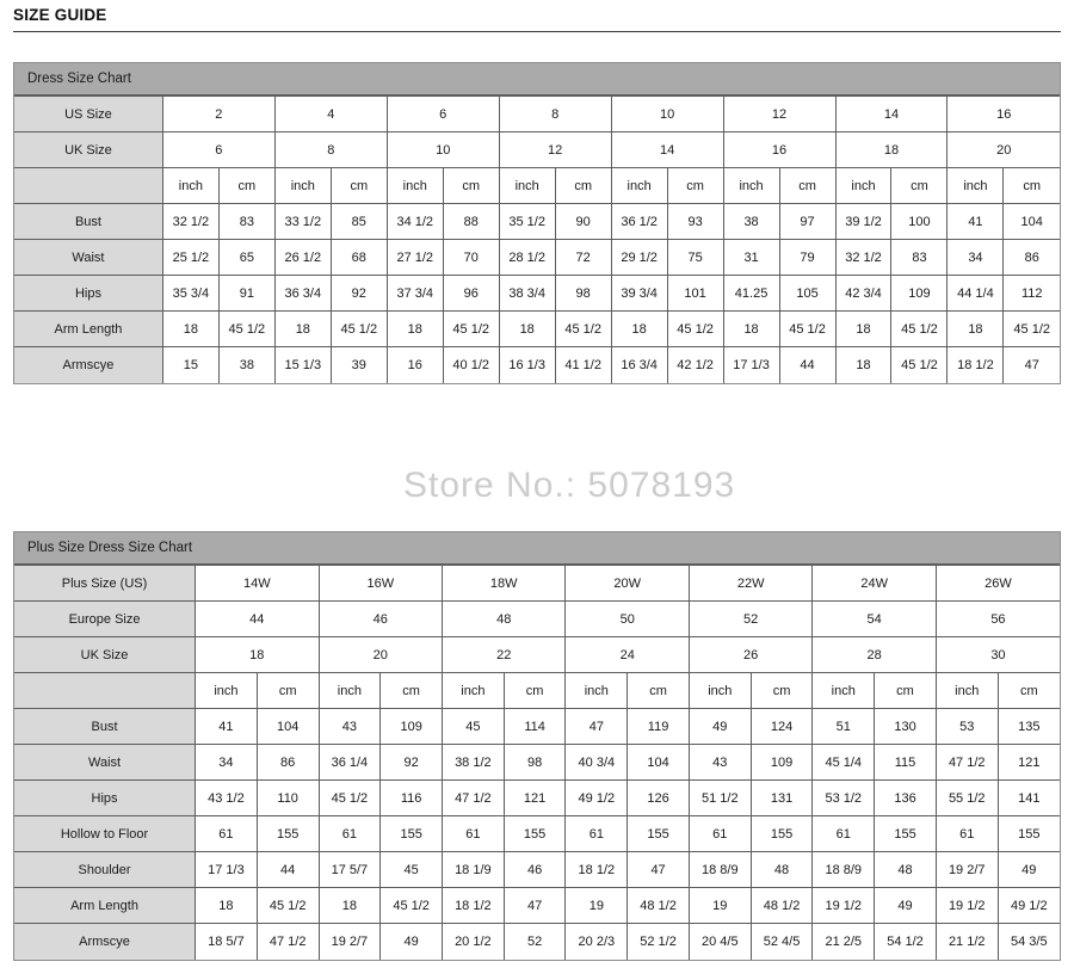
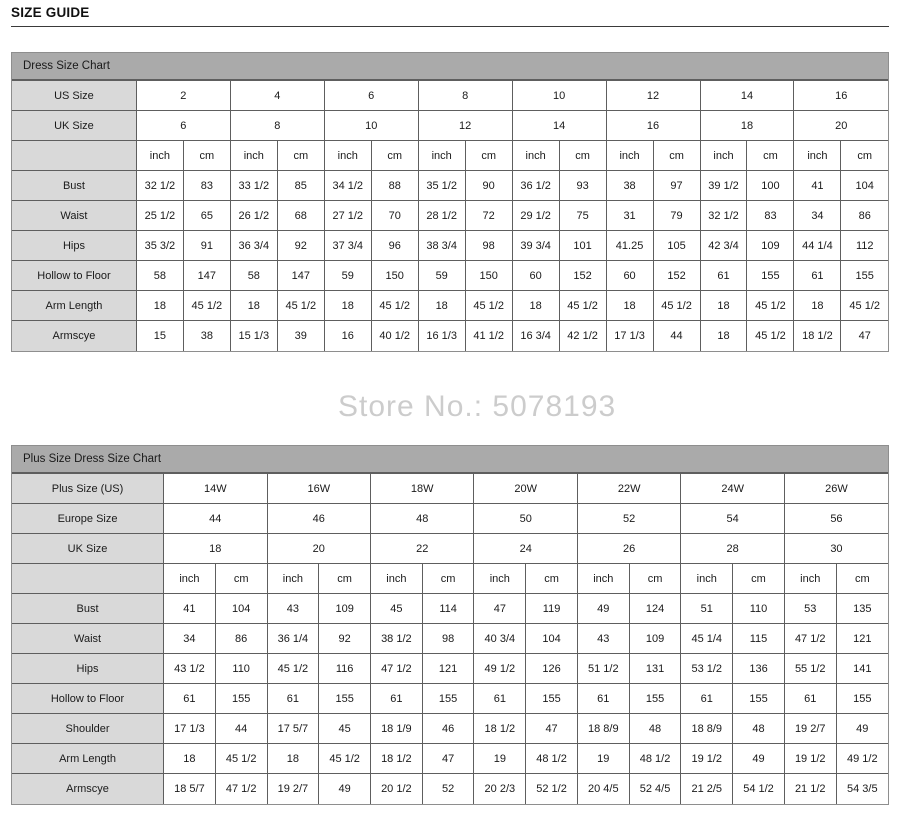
  SIZE GUIDE
  Dress Size Chart
  US Size	2	4	6	8	10	12	14	16
  UK Size	6	8	10	12	14	16	18	20
  	inch	cm	inch	cm	inch	cm	inch	cm	inch	cm	inch	cm	inch	cm	inch	cm
  Bust	32 1/2	83	33 1/2	85	34 1/2	88	35 1/2	90	36 1/2	93	38	97	39 1/2	100	41	104
  Waist	25 1/2	65	26 1/2	68	27 1/2	70	28 1/2	72	29 1/2	75	31	79	32 1/2	83	34	86
- Hips	35 3/4	91	36 3/4	92	37 3/4	96	38 3/4	98	39 3/4	101	41.25	105	42 3/4	109	44 1/4	112
+ Hips	35 3/2	91	36 3/4	92	37 3/4	96	38 3/4	98	39 3/4	101	41.25	105	42 3/4	109	44 1/4	112
+ Hollow to Floor	58	147	58	147	59	150	59	150	60	152	60	152	61	155	61	155
  Arm Length	18	45 1/2	18	45 1/2	18	45 1/2	18	45 1/2	18	45 1/2	18	45 1/2	18	45 1/2	18	45 1/2
  Armscye	15	38	15 1/3	39	16	40 1/2	16 1/3	41 1/2	16 3/4	42 1/2	17 1/3	44	18	45 1/2	18 1/2	47
  Plus Size Dress Size Chart
  Plus Size (US)	14W	16W	18W	20W	22W	24W	26W
  Europe Size	44	46	48	50	52	54	56
  UK Size	18	20	22	24	26	28	30
  	inch	cm	inch	cm	inch	cm	inch	cm	inch	cm	inch	cm	inch	cm
- Bust	41	104	43	109	45	114	47	119	49	124	51	130	53	135
+ Bust	41	104	43	109	45	114	47	119	49	124	51	110	53	135
  Waist	34	86	36 1/4	92	38 1/2	98	40 3/4	104	43	109	45 1/4	115	47 1/2	121
  Hips	43 1/2	110	45 1/2	116	47 1/2	121	49 1/2	126	51 1/2	131	53 1/2	136	55 1/2	141
  Hollow to Floor	61	155	61	155	61	155	61	155	61	155	61	155	61	155
  Shoulder	17 1/3	44	17 5/7	45	18 1/9	46	18 1/2	47	18 8/9	48	18 8/9	48	19 2/7	49
  Arm Length	18	45 1/2	18	45 1/2	18 1/2	47	19	48 1/2	19	48 1/2	19 1/2	49	19 1/2	49 1/2
  Armscye	18 5/7	47 1/2	19 2/7	49	20 1/2	52	20 2/3	52 1/2	20 4/5	52 4/5	21 2/5	54 1/2	21 1/2	54 3/5
  Store No.: 5078193
